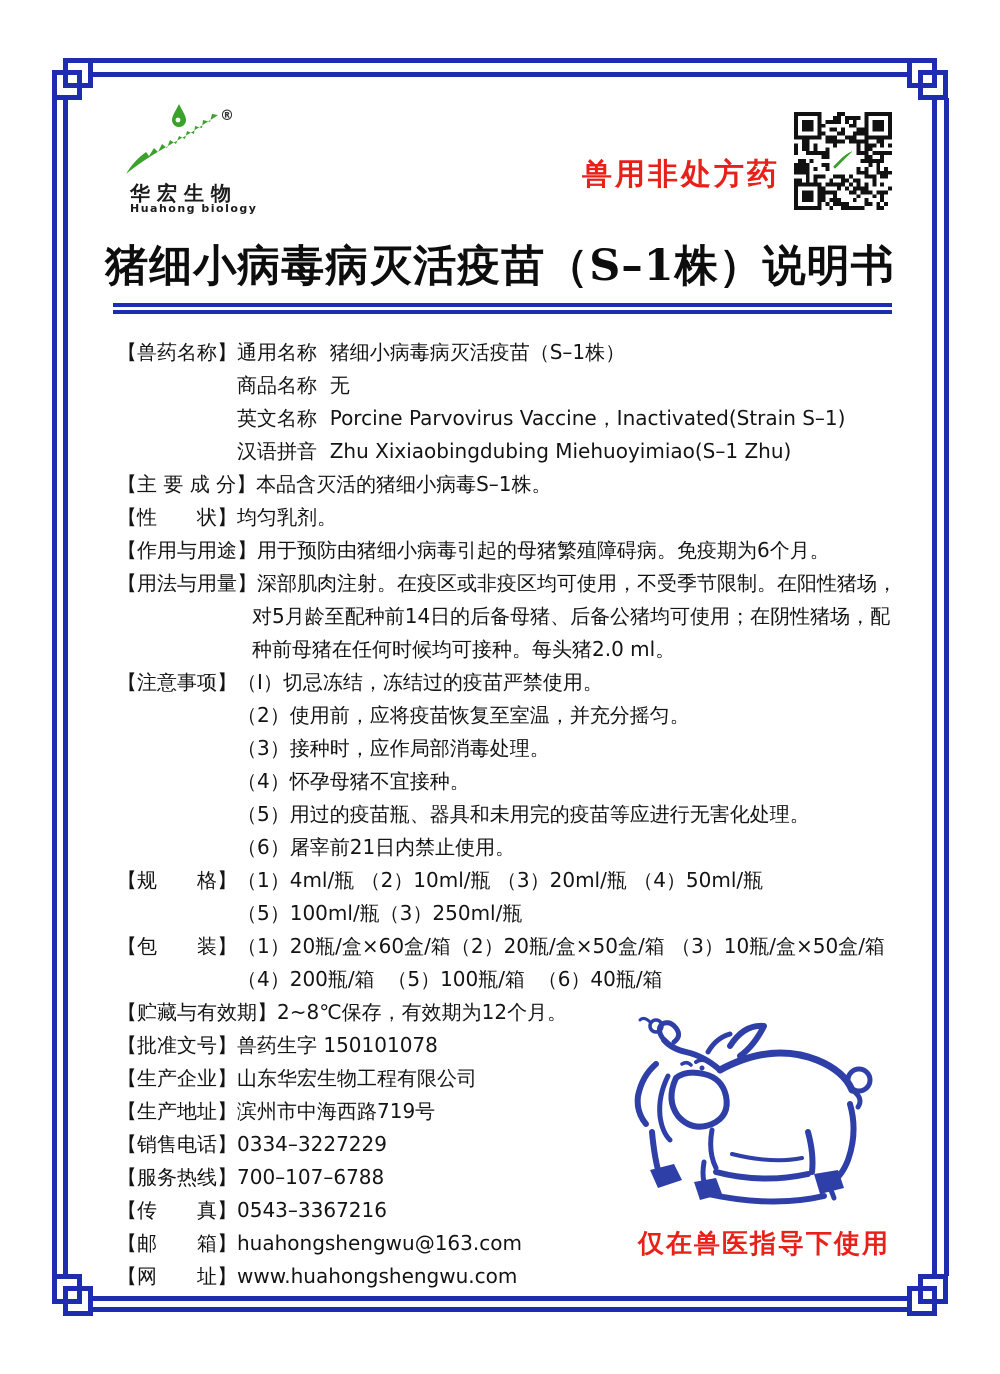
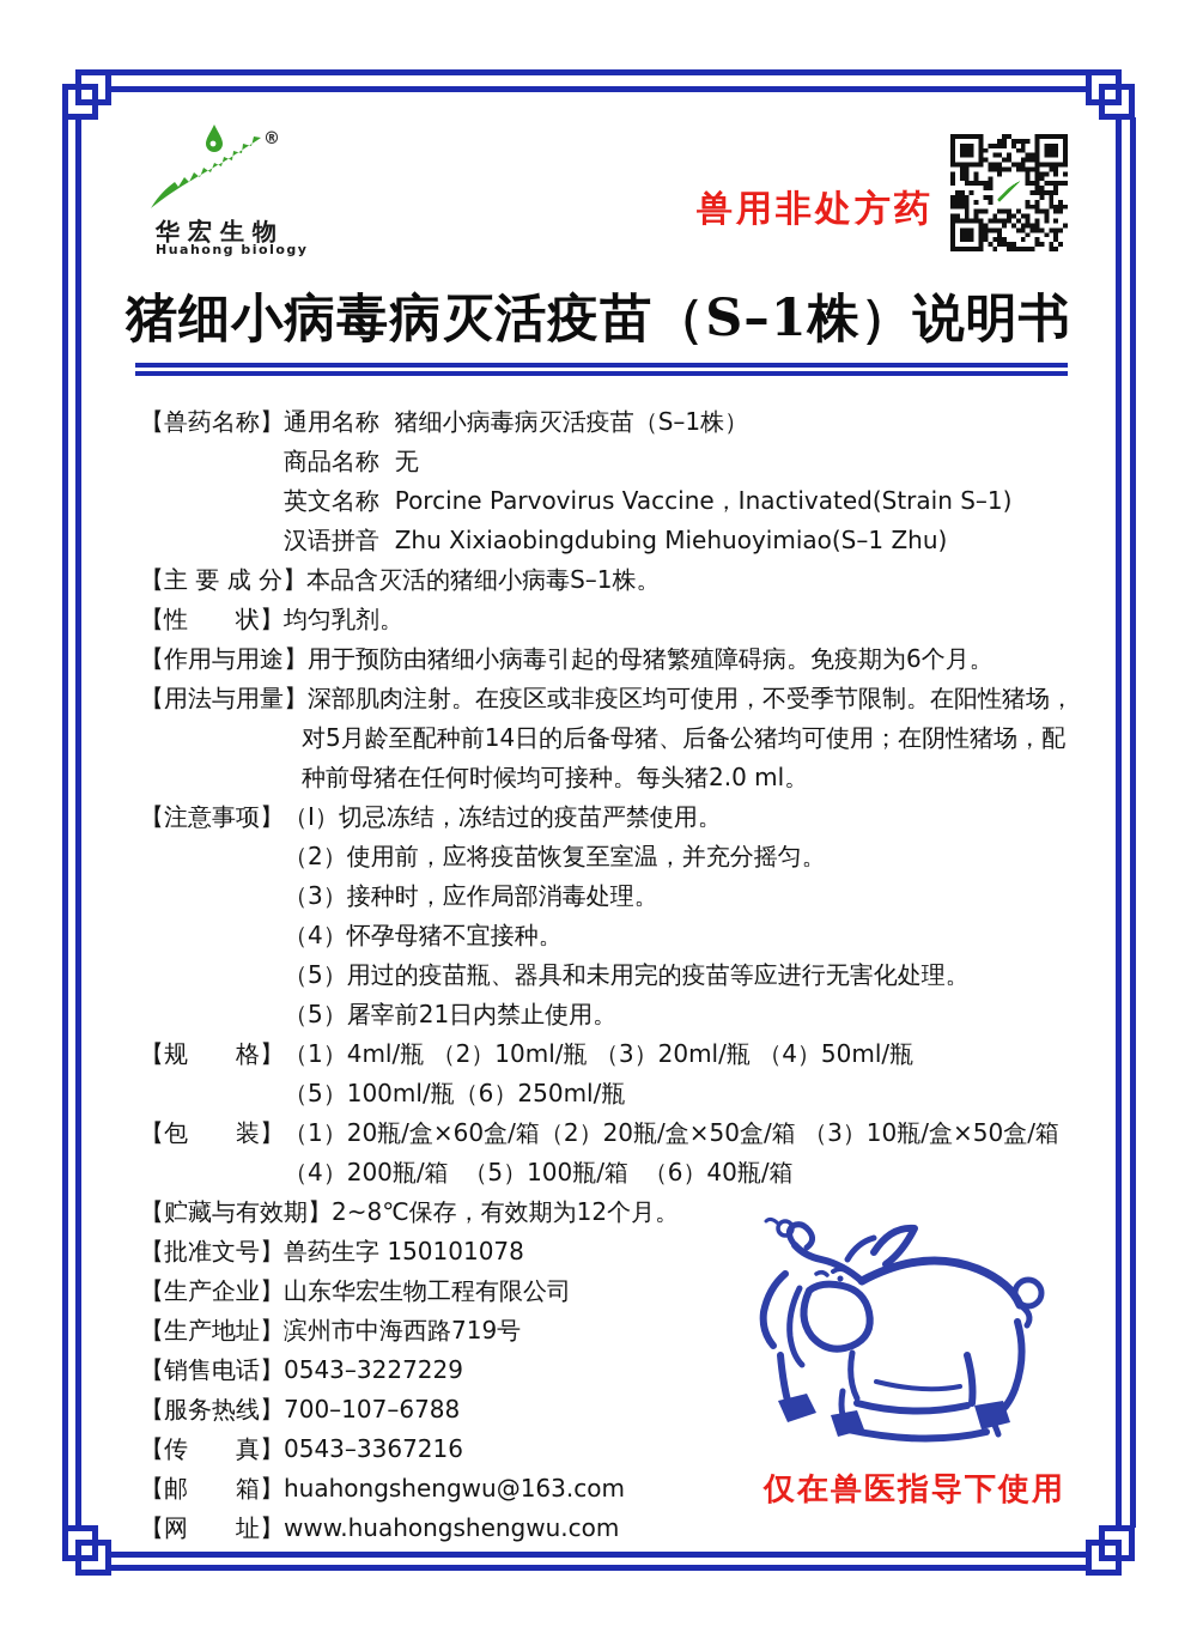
  ®
  华宏生物
  Huahong biology
  兽用非处方药
  猪细小病毒病灭活疫苗（S–1株）说明书
  【兽药名称】通用名称 猪细小病毒病灭活疫苗（S–1株）
  商品名称 无
  英文名称 Porcine Parvovirus Vaccine，Inactivated(Strain S–1)
  汉语拼音 Zhu Xixiaobingdubing Miehuoyimiao(S–1 Zhu)
  【主 要 成 分】本品含灭活的猪细小病毒S–1株。
  【性 状】均匀乳剂。
  【作用与用途】用于预防由猪细小病毒引起的母猪繁殖障碍病。免疫期为6个月。
  【用法与用量】深部肌肉注射。在疫区或非疫区均可使用，不受季节限制。在阳性猪场，
  对5月龄至配种前14日的后备母猪、后备公猪均可使用；在阴性猪场，配
  种前母猪在任何时候均可接种。每头猪2.0 ml。
  【注意事项】（I）切忌冻结，冻结过的疫苗严禁使用。
  （2）使用前，应将疫苗恢复至室温，并充分摇匀。
  （3）接种时，应作局部消毒处理。
  （4）怀孕母猪不宜接种。
  （5）用过的疫苗瓶、器具和未用完的疫苗等应进行无害化处理。
- （6）屠宰前21日内禁止使用。
+ （5）屠宰前21日内禁止使用。
  【规 格】（1）4ml/瓶 （2）10ml/瓶 （3）20ml/瓶 （4）50ml/瓶
- （5）100ml/瓶（3）250ml/瓶
+ （5）100ml/瓶（6）250ml/瓶
  【包 装】（1）20瓶/盒×60盒/箱（2）20瓶/盒×50盒/箱 （3）10瓶/盒×50盒/箱
  （4）200瓶/箱 （5）100瓶/箱 （6）40瓶/箱
  【贮藏与有效期】2~8℃保存，有效期为12个月。
  【批准文号】兽药生字 150101078
  【生产企业】山东华宏生物工程有限公司
  【生产地址】滨州市中海西路719号
- 【销售电话】0334–3227229
+ 【销售电话】0543–3227229
  【服务热线】700–107–6788
  【传 真】0543–3367216
  【邮 箱】huahongshengwu@163.com
  【网 址】www.huahongshengwu.com
  仅在兽医指导下使用
